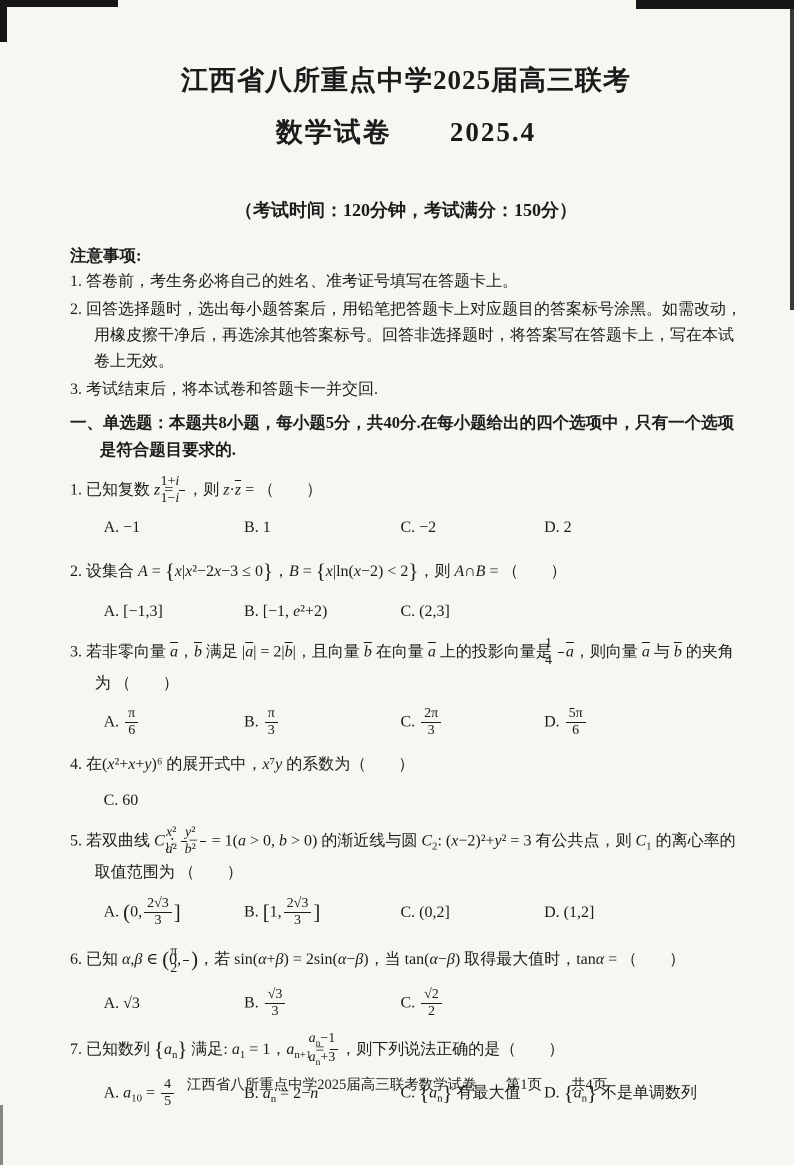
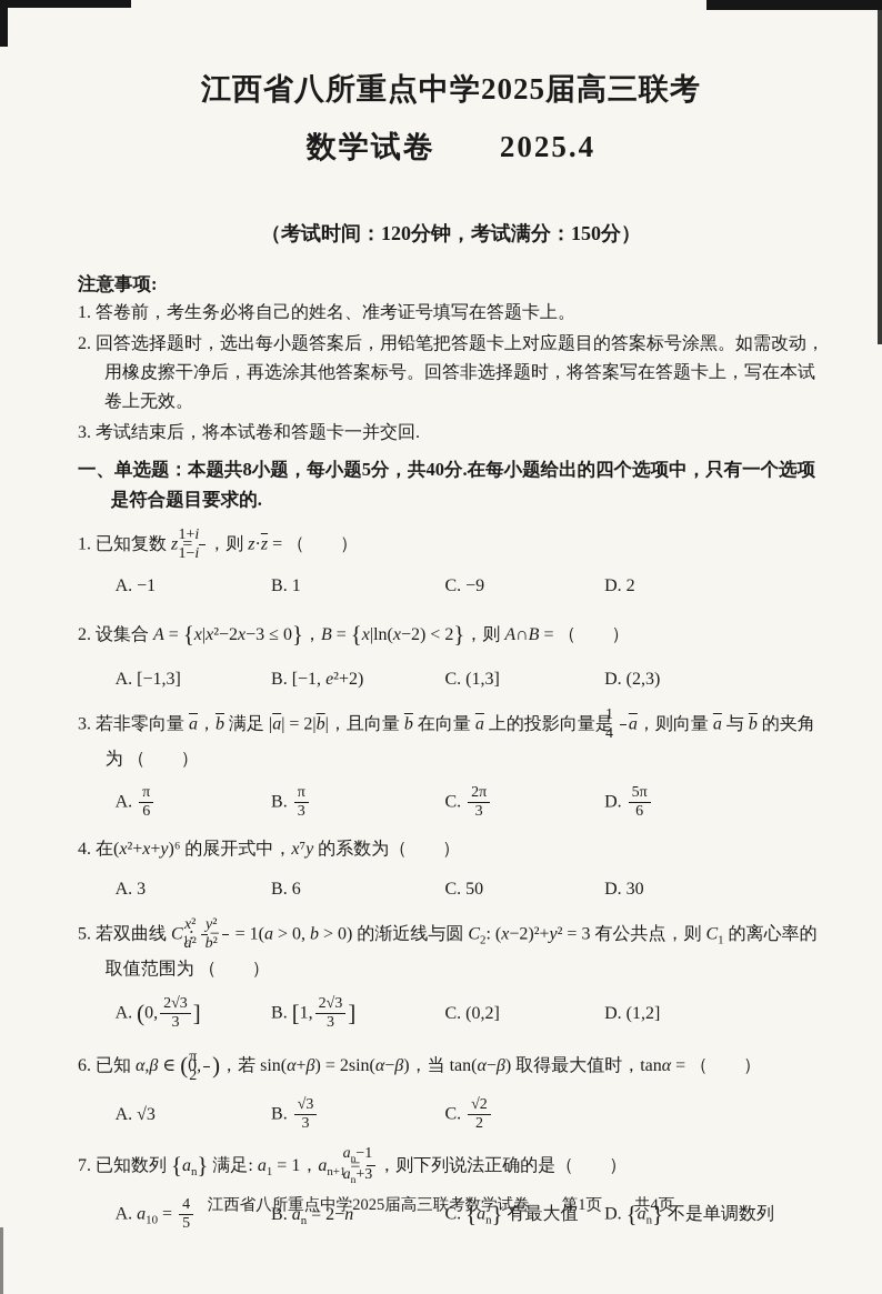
  江西省八所重点中学2025届高三联考
  数学试卷 2025.4
  （考试时间：120分钟，考试满分：150分）
  注意事项:
  1. 答卷前，考生务必将自己的姓名、准考证号填写在答题卡上。
  2. 回答选择题时，选出每小题答案后，用铅笔把答题卡上对应题目的答案标号涂黑。如需改动，用橡皮擦干净后，再选涂其他答案标号。回答非选择题时，将答案写在答题卡上，写在本试卷上无效。
  3. 考试结束后，将本试卷和答题卡一并交回.
  一、单选题：本题共8小题，每小题5分，共40分.在每小题给出的四个选项中，只有一个选项是符合题目要求的.
  1. 已知复数 z =
  1+i
  1−i
  ，则 z·z = （ ）
  A. −1
  B. 1
- C. −2
+ C. −9
  D. 2
  2. 设集合 A = {x|x²−2x−3 ≤ 0}，B = {x|ln(x−2) < 2}，则 A∩B = （ ）
  A. [−1,3]
  B. [−1, e²+2)
- C. (2,3]
+ C. (1,3]
+ D. (2,3)
  3. 若非零向量 a，b 满足 |a| = 2|b|，且向量 b 在向量 a 上的投影向量是
  1
  4
  a，则向量 a 与 b 的夹角为 （ ）
  A.
  π
  6
  B.
  π
  3
  C.
  2π
  3
  D.
  5π
  6
  4. 在(x²+x+y)⁶ 的展开式中，x⁷y 的系数为（ ）
+ A. 3
+ B. 6
- C. 60
+ C. 50
+ D. 30
  5. 若双曲线 C1:
  x²
  a²
  −
  y²
  b²
  = 1(a > 0, b > 0) 的渐近线与圆 C2: (x−2)²+y² = 3 有公共点，则 C1 的离心率的取值范围为 （ ）
  A. (0,
  2√3
  3
  ]
  B. [1,
  2√3
  3
  ]
  C. (0,2]
  D. (1,2]
  6. 已知 α,β ∈ (0,
  π
  2
  )，若 sin(α+β) = 2sin(α−β)，当 tan(α−β) 取得最大值时，tanα = （ ）
  A. √3
  B.
  √3
  3
  C.
  √2
  2
  7. 已知数列 {an} 满足: a1 = 1，an+1 =
  an−1
  an+3
  ，则下列说法正确的是（ ）
  A. a10 =
  4
  5
  B. an = 2−n
  C. {an} 有最大值
  D. {an} 不是单调数列
  江西省八所重点中学2025届高三联考数学试卷 第1页 共4页
